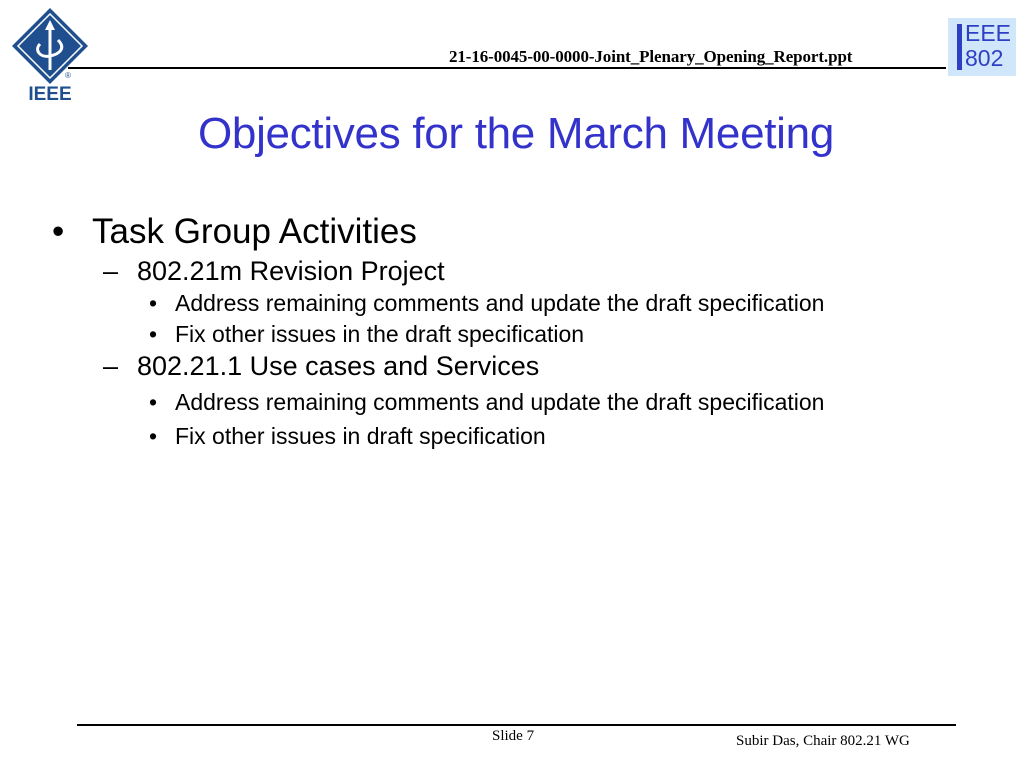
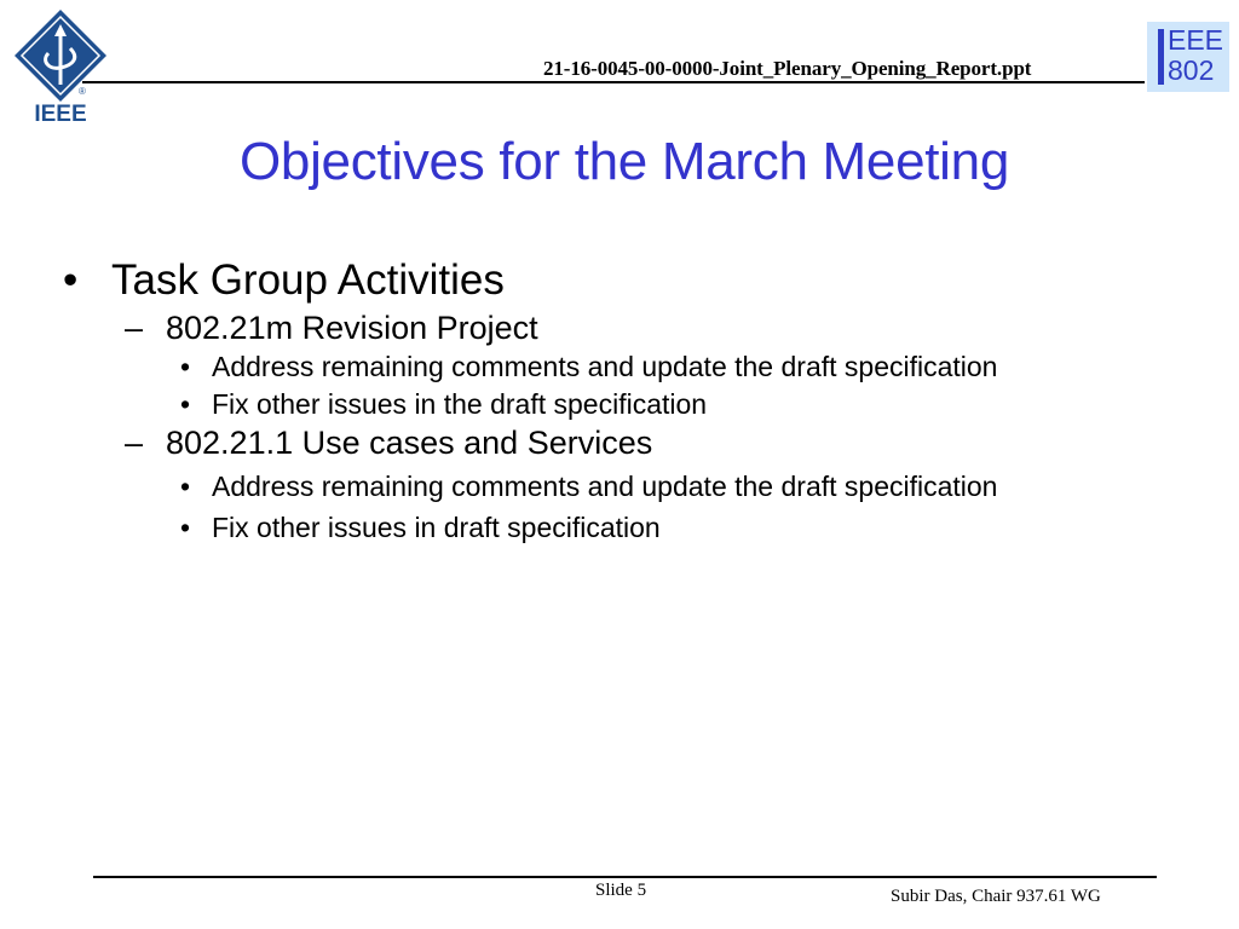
  ®
  IEEE
  21-16-0045-00-0000-Joint_Plenary_Opening_Report.ppt
  EEE
  802
  Objectives for the March Meeting
  •
  Task Group Activities
  –
  802.21m Revision Project
  •
  Address remaining comments and update the draft specification
  •
  Fix other issues in the draft specification
  –
  802.21.1 Use cases and Services
  •
  Address remaining comments and update the draft specification
  •
  Fix other issues in draft specification
- Slide 7
+ Slide 5
- Subir Das, Chair 802.21 WG
+ Subir Das, Chair 937.61 WG
